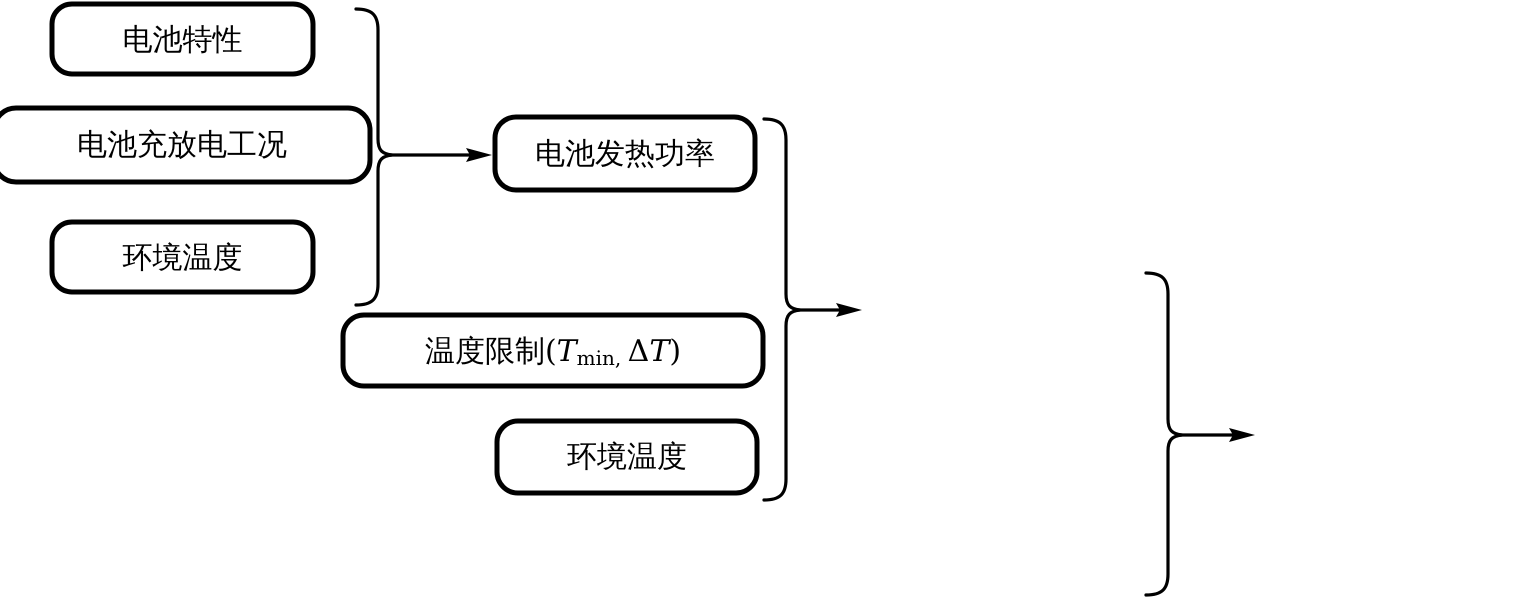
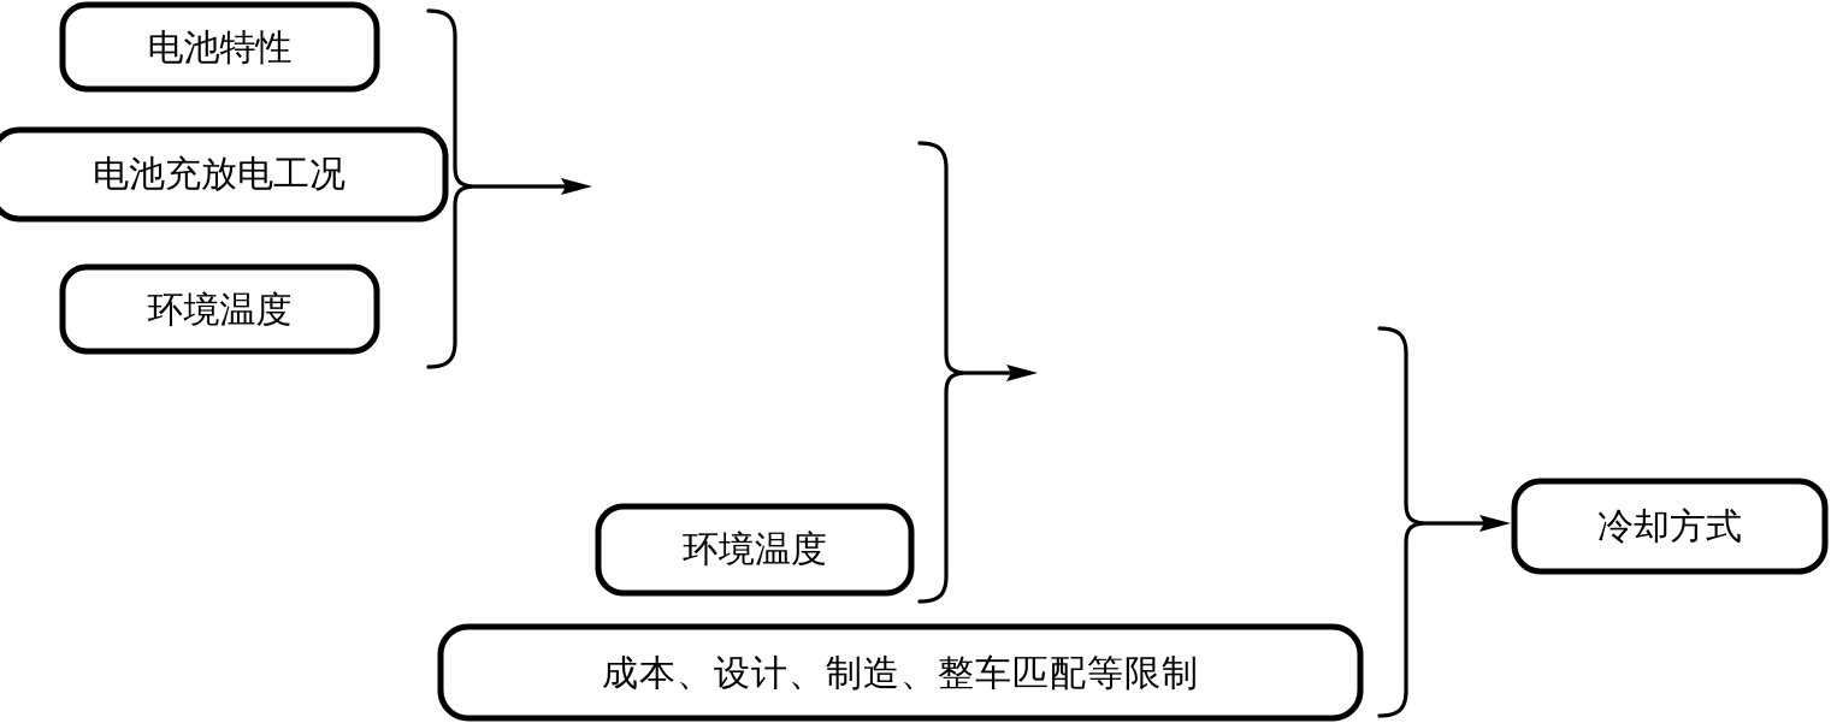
  电池特性
  电池充放电工况
  环境温度
- 电池发热功率
- 温度限制(Tmin, ΔT)
  环境温度
+ 成本、设计、制造、整车匹配等限制
+ 冷却方式
